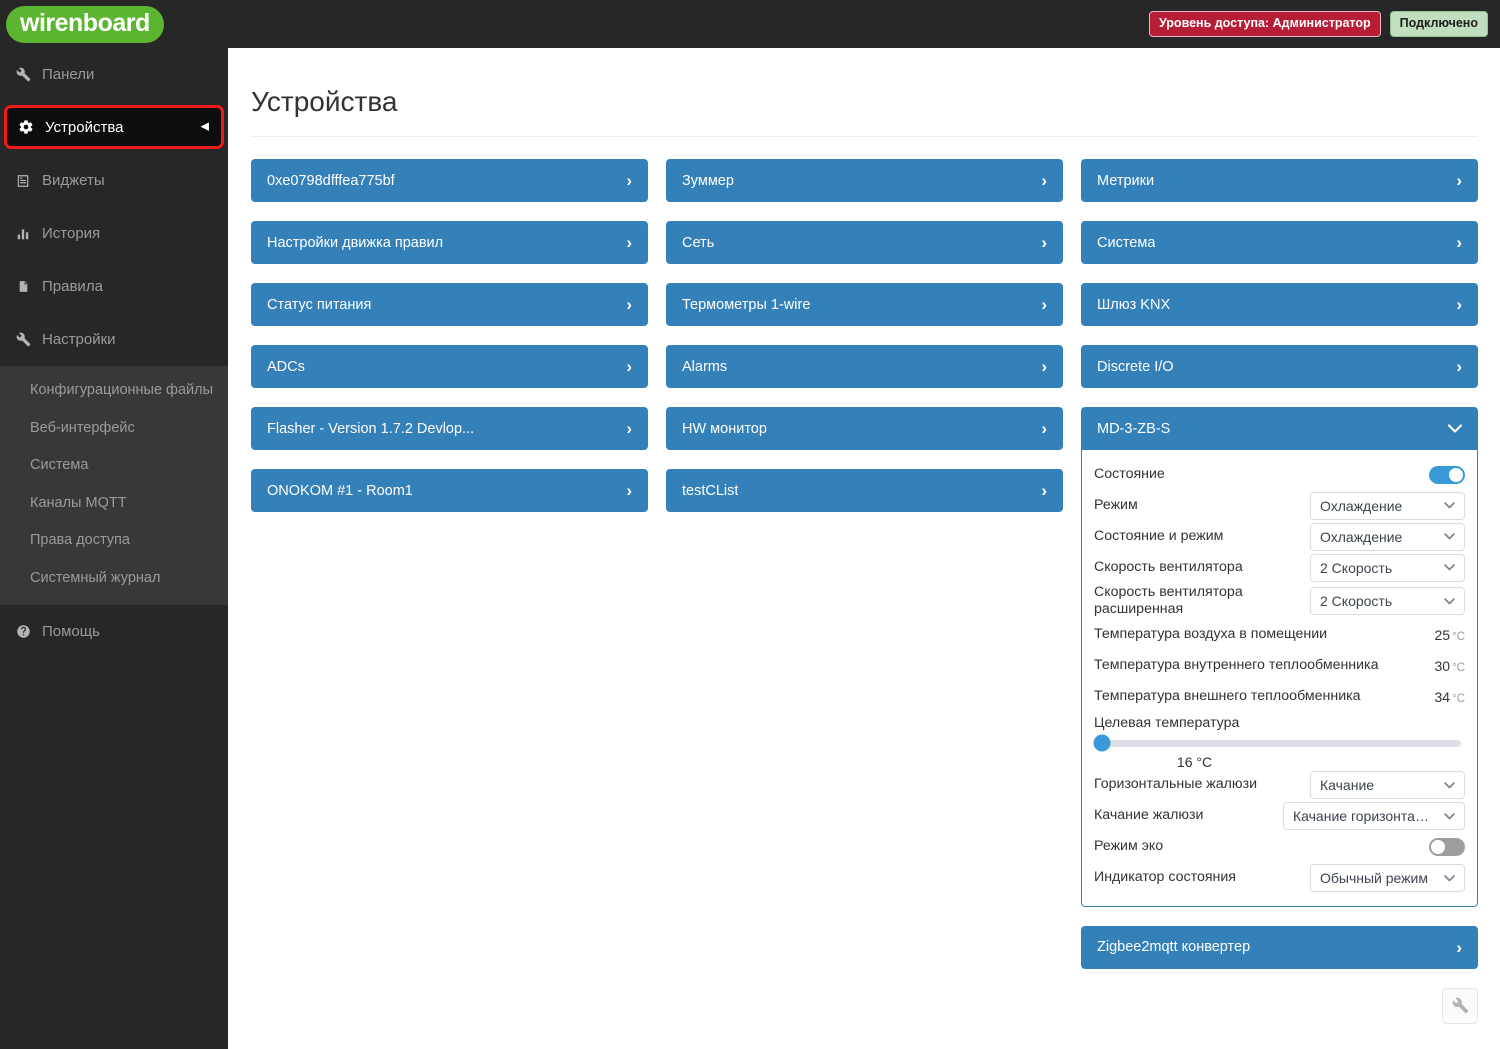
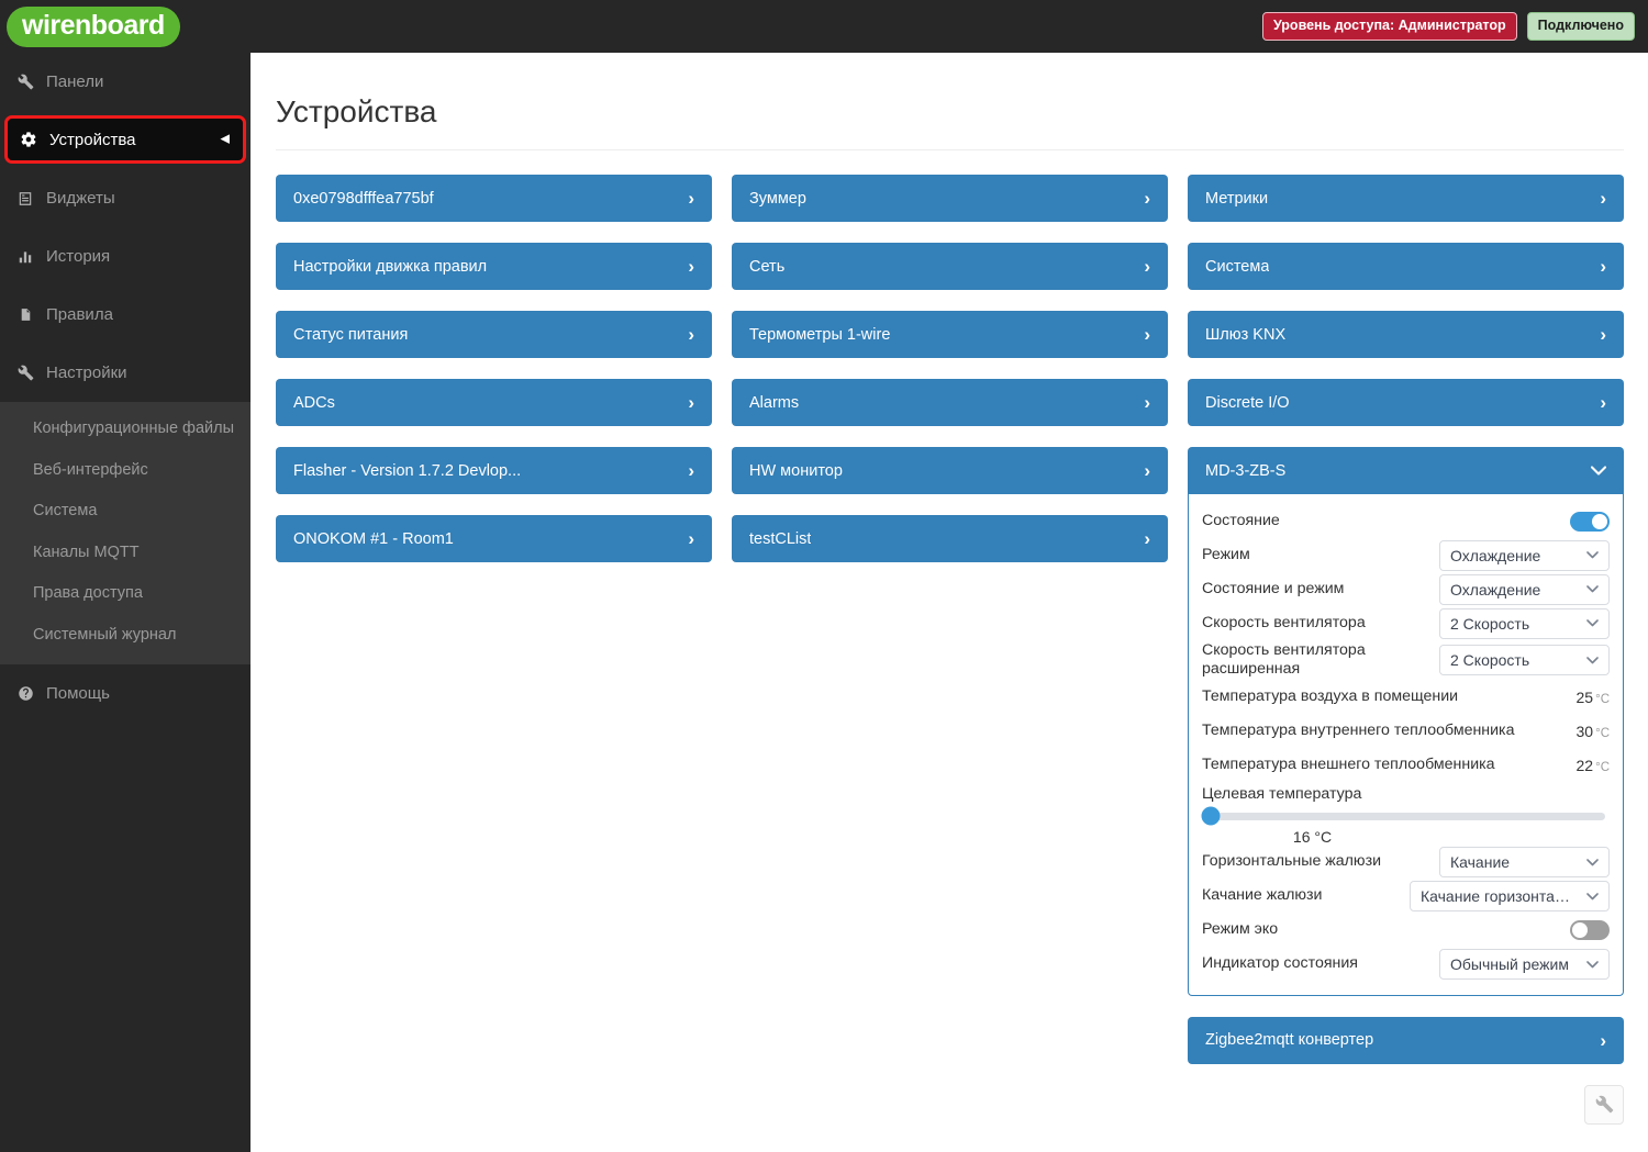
  wirenboard
  Панели
  Устройства
  ◀
  Виджеты
  История
  Правила
  Настройки
  Конфигурационные файлы
  Веб-интерфейс
  Система
  Каналы MQTT
  Права доступа
  Системный журнал
  Помощь
  Уровень доступа: Администратор
  Подключено
  Устройства
  0xe0798dfffea775bf
  ›
  Настройки движка правил
  ›
  Статус питания
  ›
  ADCs
  ›
  Flasher - Version 1.7.2 Devlop...
  ›
  ONOKOM #1 - Room1
  ›
  Зуммер
  ›
  Сеть
  ›
  Термометры 1-wire
  ›
  Alarms
  ›
  HW монитор
  ›
  testCList
  ›
  Метрики
  ›
  Система
  ›
  Шлюз KNX
  ›
  Discrete I/O
  ›
  MD-3-ZB-S
  Состояние
  Режим
  Охлаждение
  Состояние и режим
  Охлаждение
  Скорость вентилятора
  2 Скорость
  Скорость вентилятора расширенная
  2 Скорость
  Температура воздуха в помещении
  25 °C
  Температура внутреннего теплообменника
  30 °C
  Температура внешнего теплообменника
- 34 °C
+ 22 °C
  Целевая температура
  16 °C
  Горизонтальные жалюзи
  Качание
  Качание жалюзи
  Качание горизонта…
  Режим эко
  Индикатор состояния
  Обычный режим
  Zigbee2mqtt конвертер
  ›
